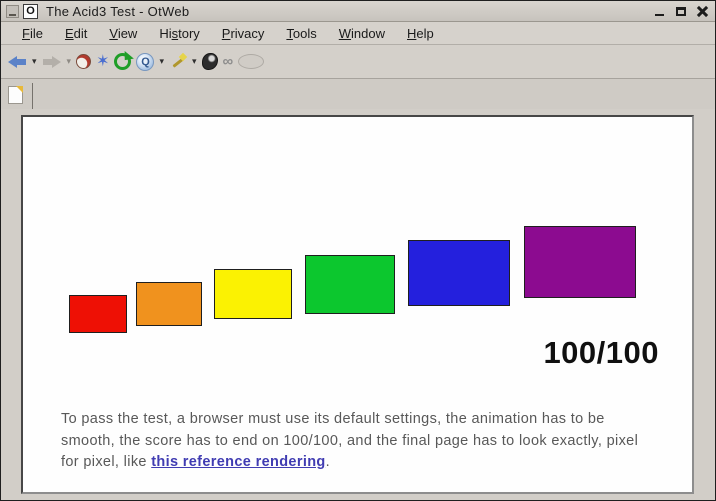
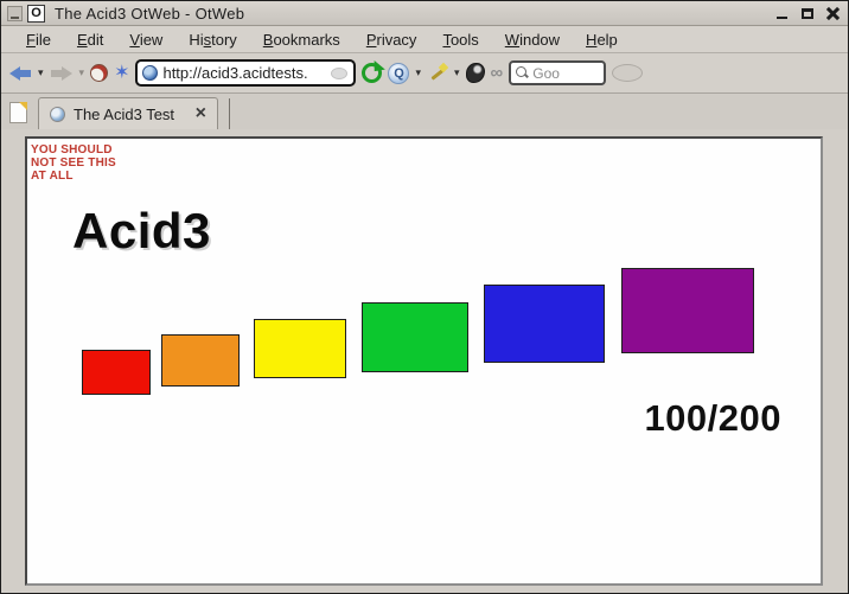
  O
- The Acid3 Test - OtWeb
+ The Acid3 OtWeb - OtWeb
  File
  Edit
  View
  History
+ Bookmarks
  Privacy
  Tools
  Window
  Help
  ▾
  ▾
  ✶
+ http://acid3.acidtests.
  Q
  ▾
  ▾
  ∞
+ Goo
+ The Acid3 Test
+ ×
+ YOU SHOULD
+ NOT SEE THIS
+ AT ALL
+ Acid3
- 100/100
+ 100/200
- To pass the test, a browser must use its default settings, the animation has to be smooth, the score has to end on 100/100, and the final page has to look exactly, pixel for pixel, like this reference rendering.
